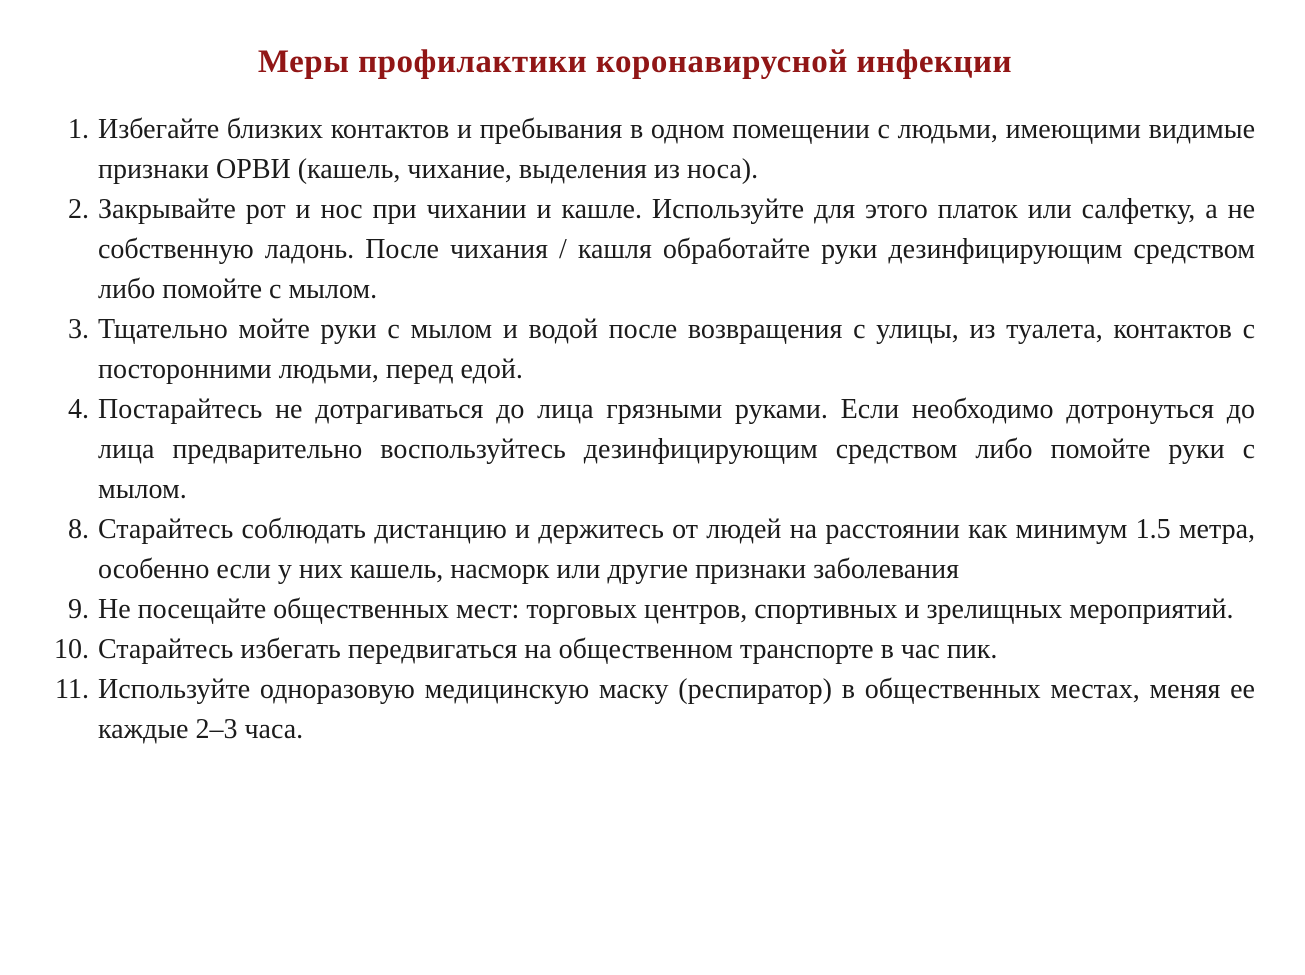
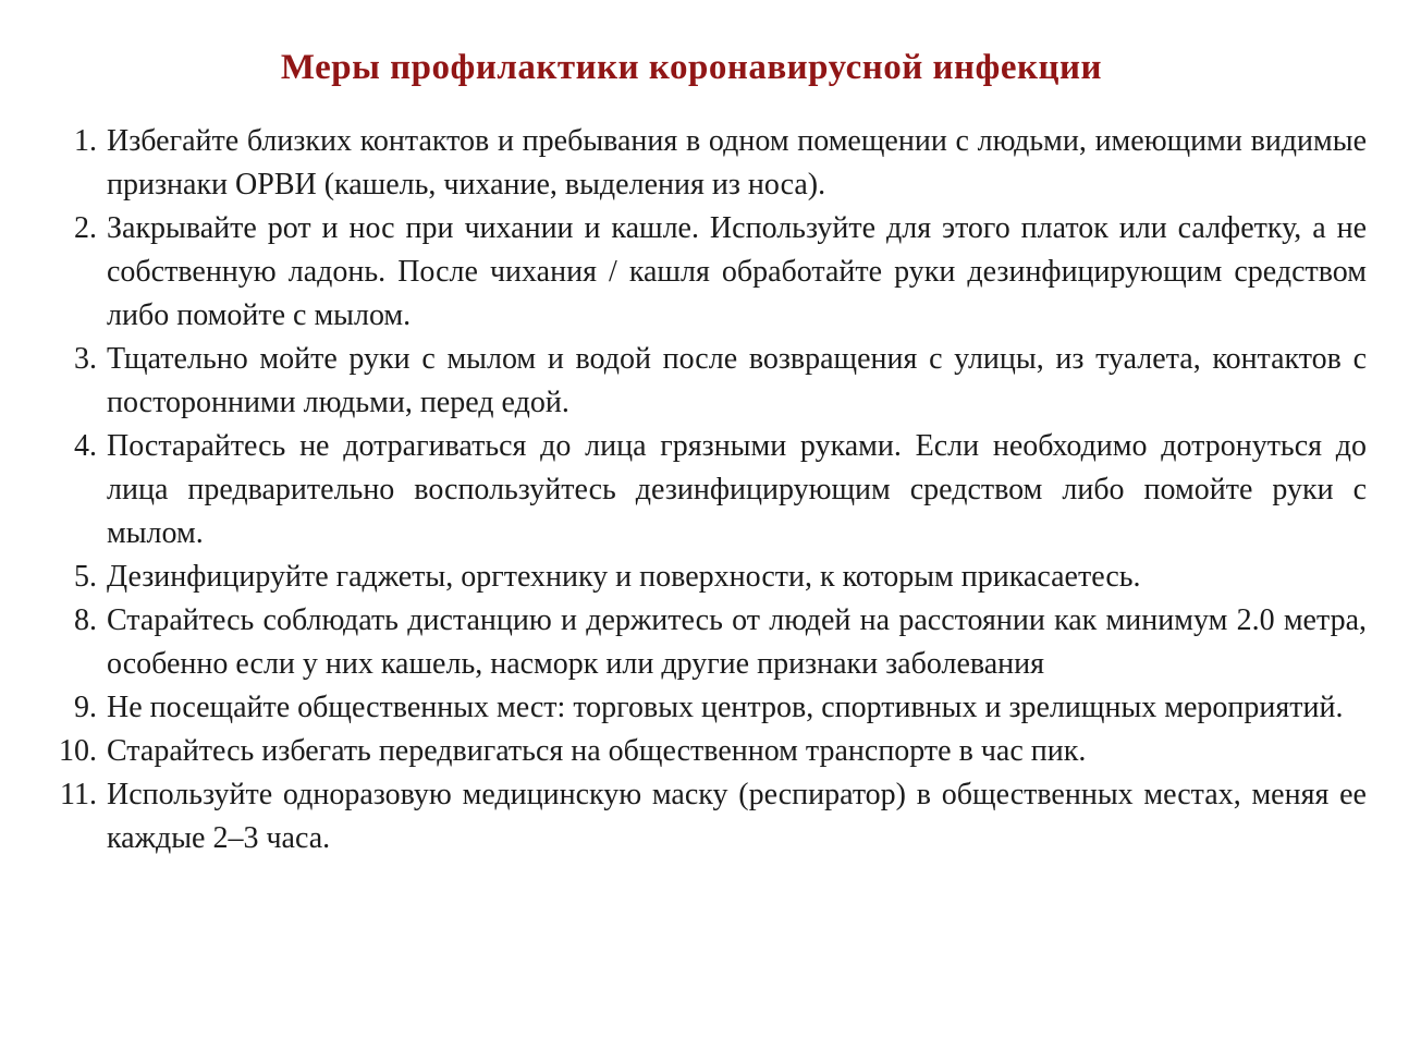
  Меры профилактики коронавирусной инфекции
  1.
  Избегайте близких контактов и пребывания в одном помещении с людьми, имеющими видимые признаки ОРВИ (кашель, чихание, выделения из носа).
  2.
  Закрывайте рот и нос при чихании и кашле. Используйте для этого платок или салфетку, а не собственную ладонь. После чихания / кашля обработайте руки дезинфицирующим средством либо помойте с мылом.
  3.
  Тщательно мойте руки с мылом и водой после возвращения с улицы, из туалета, контактов с посторонними людьми, перед едой.
  4.
  Постарайтесь не дотрагиваться до лица грязными руками. Если необходимо дотронуться до лица предварительно воспользуйтесь дезинфицирующим средством либо помойте руки с мылом.
+ 5.
+ Дезинфицируйте гаджеты, оргтехнику и поверхности, к которым прикасаетесь.
  8.
- Старайтесь соблюдать дистанцию и держитесь от людей на расстоянии как минимум 1.5 метра, особенно если у них кашель, насморк или другие признаки заболевания
+ Старайтесь соблюдать дистанцию и держитесь от людей на расстоянии как минимум 2.0 метра, особенно если у них кашель, насморк или другие признаки заболевания
  9.
  Не посещайте общественных мест: торговых центров, спортивных и зрелищных мероприятий.
  10.
  Старайтесь избегать передвигаться на общественном транспорте в час пик.
  11.
  Используйте одноразовую медицинскую маску (респиратор) в общественных местах, меняя ее каждые 2–3 часа.
